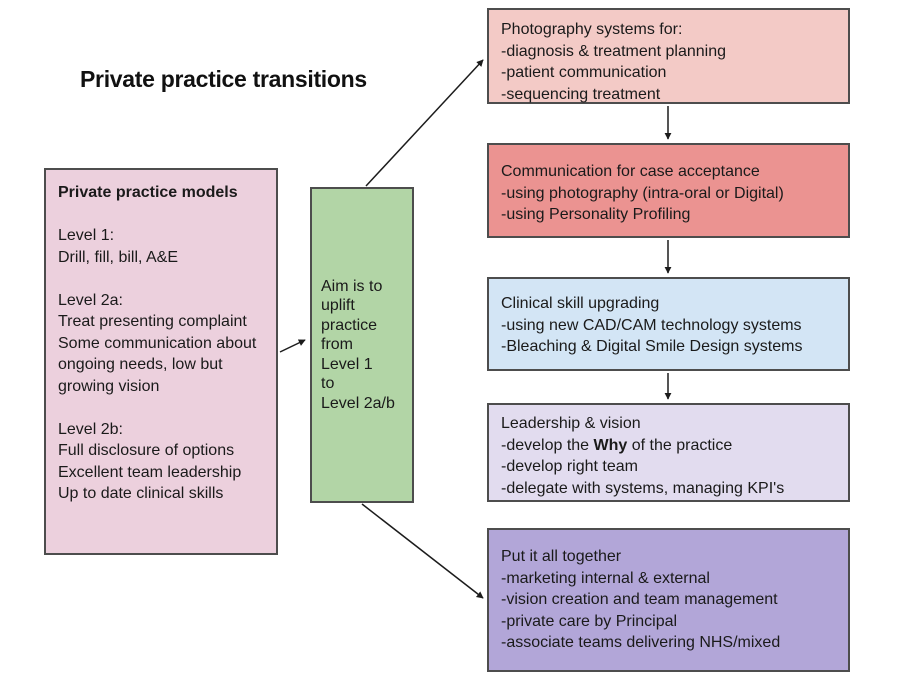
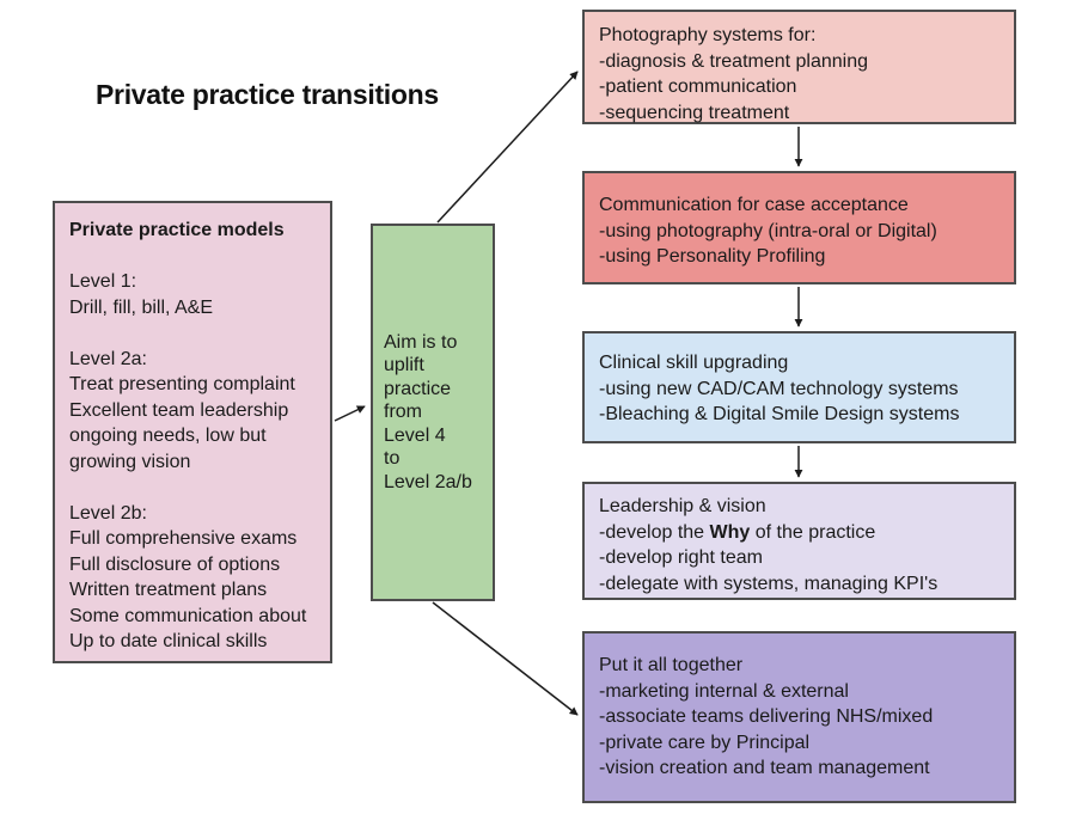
  Private practice transitions
  Private practice models
  Level 1:
  Drill, fill, bill, A&E
  Level 2a:
  Treat presenting complaint
- Some communication about
+ Excellent team leadership
  ongoing needs, low but
  growing vision
  Level 2b:
+ Full comprehensive exams
  Full disclosure of options
+ Written treatment plans
- Excellent team leadership
+ Some communication about
  Up to date clinical skills
  Aim is to
  uplift
  practice
  from
- Level 1
+ Level 4
  to
  Level 2a/b
  Photography systems for:
  -diagnosis & treatment planning
  -patient communication
  -sequencing treatment
  Communication for case acceptance
  -using photography (intra-oral or Digital)
  -using Personality Profiling
  Clinical skill upgrading
  -using new CAD/CAM technology systems
  -Bleaching & Digital Smile Design systems
  Leadership & vision
  -develop the Why of the practice
  -develop right team
  -delegate with systems, managing KPI's
  Put it all together
  -marketing internal & external
- -vision creation and team management
+ -associate teams delivering NHS/mixed
  -private care by Principal
- -associate teams delivering NHS/mixed
+ -vision creation and team management
